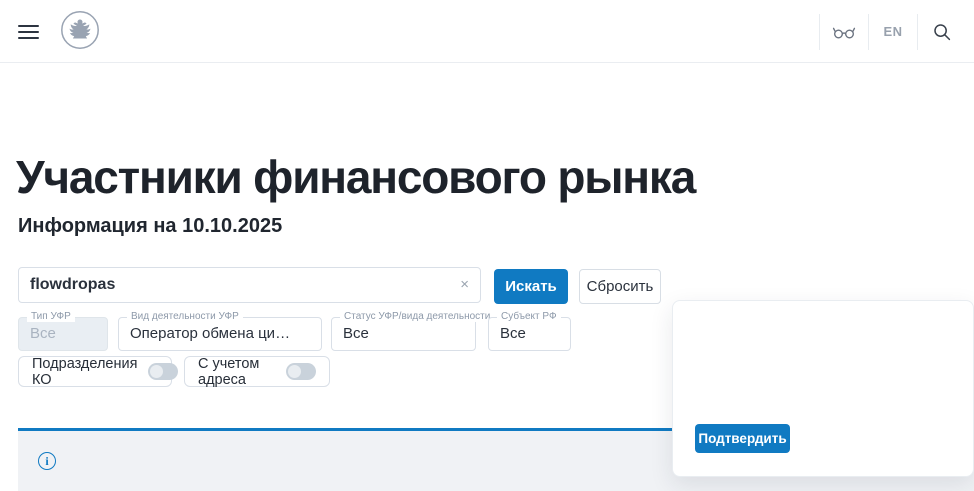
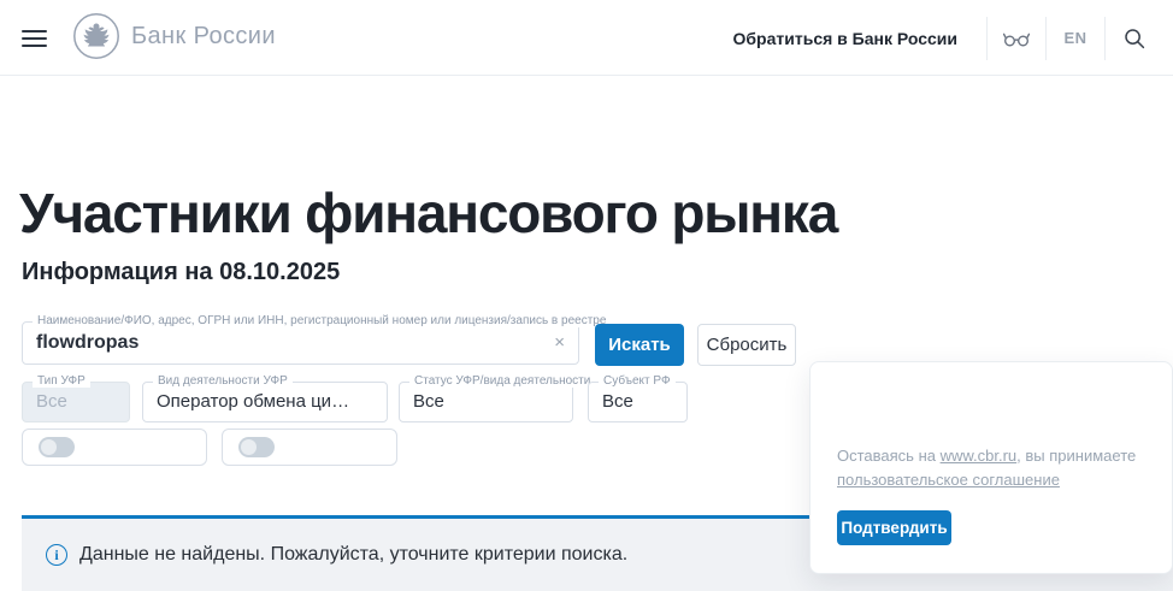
+ Банк России
+ Обратиться в Банк России
  EN
  Участники финансового рынка
- Информация на 10.10.2025
+ Информация на 08.10.2025
+ Наименование/ФИО, адрес, ОГРН или ИНН, регистрационный номер или лицензия/запись в реестре
  flowdropas
  ×
  Искать
  Сбросить
  Тип УФР
  Все
  Вид деятельности УФР
  Оператор обмена цифровы
  Статус УФР/вида деятельности
  Все
  Субъект РФ
  Все
- Подразделения КО
- С учетом адреса
  i
+ Данные не найдены. Пожалуйста, уточните критерии поиска.
+ Оставаясь на www.cbr.ru, вы принимаете пользовательское соглашение
  Подтвердить
